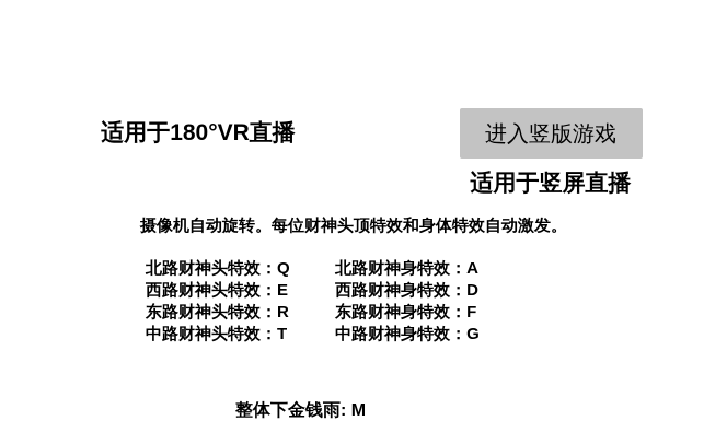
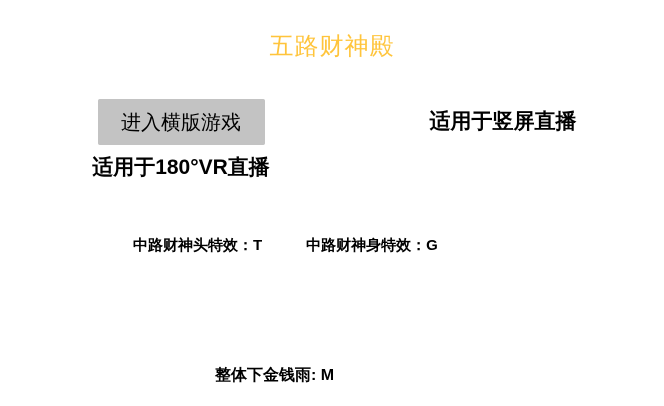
+ 五路财神殿
+ 进入横版游戏
  适用于180°VR直播
- 进入竖版游戏
  适用于竖屏直播
- 摄像机自动旋转。每位财神头顶特效和身体特效自动激发。
- 北路财神头特效：Q 北路财神身特效：A
- 西路财神头特效：E 西路财神身特效：D
- 东路财神头特效：R 东路财神身特效：F
  中路财神头特效：T 中路财神身特效：G
  整体下金钱雨: M
